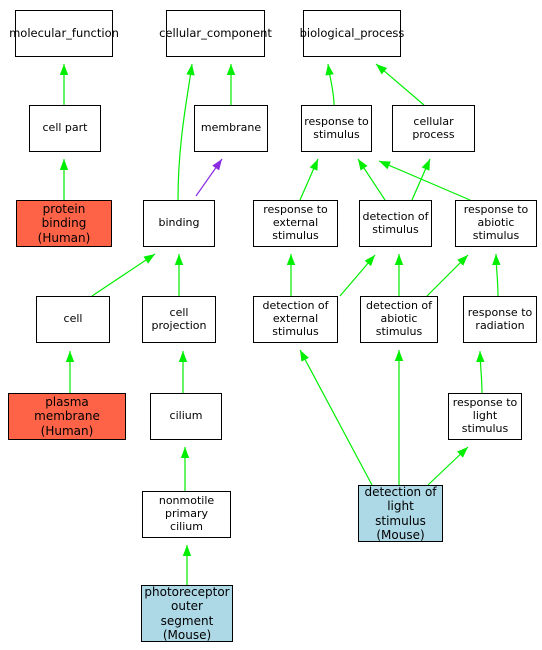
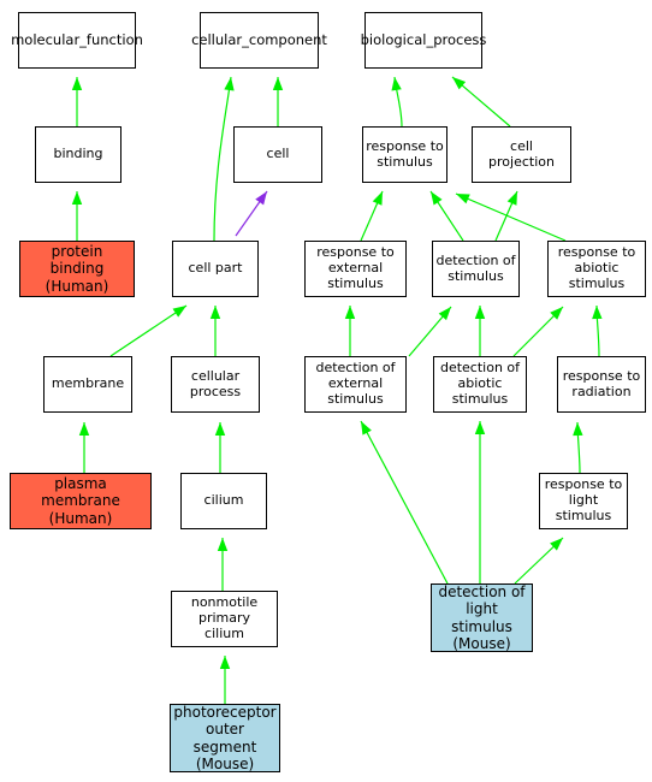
  molecular_function
  cellular_component
  biological_process
- cell part
+ binding
- membrane
+ cell
  response to
  stimulus
- cellular process
+ cell projection
  protein binding
  (Human)
- binding
+ cell part
  response to
  external stimulus
  detection of
  stimulus
  response to
  abiotic stimulus
- cell
+ membrane
- cell projection
+ cellular process
  detection of
  external stimulus
  detection of
  abiotic stimulus
  response to
  radiation
  plasma membrane
  (Human)
  cilium
  response to
  light stimulus
  nonmotile primary
  cilium
  detection of
  light stimulus
  (Mouse)
  photoreceptor
  outer segment
  (Mouse)
